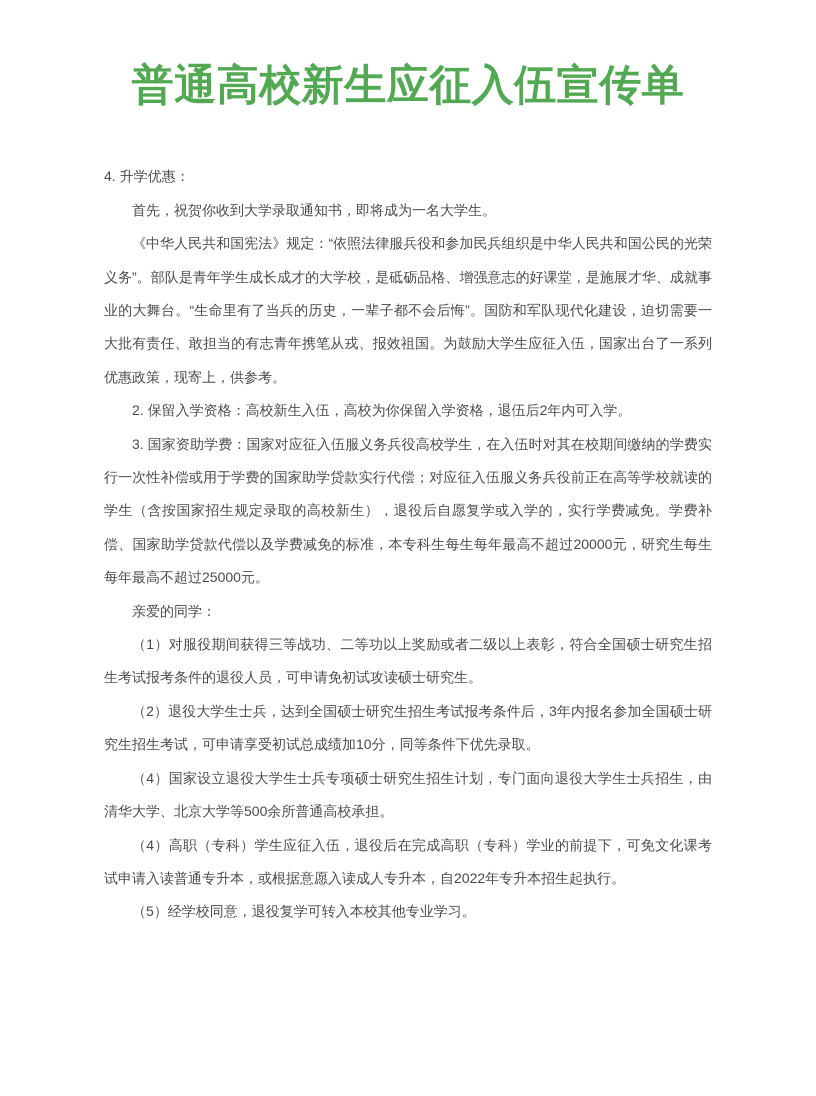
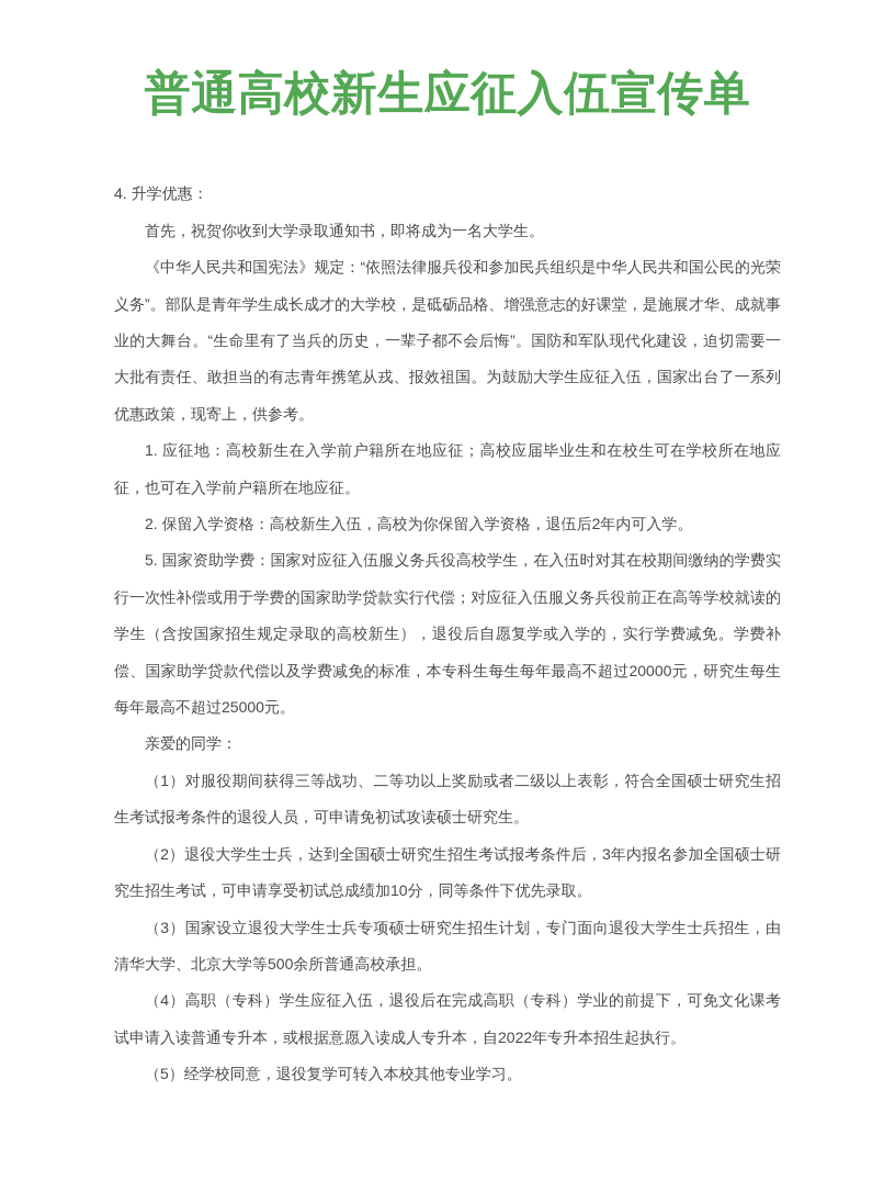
  普通高校新生应征入伍宣传单
  4. 升学优惠：
  首先，祝贺你收到大学录取通知书，即将成为一名大学生。
  《中华人民共和国宪法》规定：“依照法律服兵役和参加民兵组织是中华人民共和国公民的光荣义务”。部队是青年学生成长成才的大学校，是砥砺品格、增强意志的好课堂，是施展才华、成就事业的大舞台。“生命里有了当兵的历史，一辈子都不会后悔”。国防和军队现代化建设，迫切需要一大批有责任、敢担当的有志青年携笔从戎、报效祖国。为鼓励大学生应征入伍，国家出台了一系列优惠政策，现寄上，供参考。
+ 1. 应征地：高校新生在入学前户籍所在地应征；高校应届毕业生和在校生可在学校所在地应征，也可在入学前户籍所在地应征。
  2. 保留入学资格：高校新生入伍，高校为你保留入学资格，退伍后2年内可入学。
- 3. 国家资助学费：国家对应征入伍服义务兵役高校学生，在入伍时对其在校期间缴纳的学费实行一次性补偿或用于学费的国家助学贷款实行代偿；对应征入伍服义务兵役前正在高等学校就读的学生（含按国家招生规定录取的高校新生），退役后自愿复学或入学的，实行学费减免。学费补偿、国家助学贷款代偿以及学费减免的标准，本专科生每生每年最高不超过20000元，研究生每生每年最高不超过25000元。
+ 5. 国家资助学费：国家对应征入伍服义务兵役高校学生，在入伍时对其在校期间缴纳的学费实行一次性补偿或用于学费的国家助学贷款实行代偿；对应征入伍服义务兵役前正在高等学校就读的学生（含按国家招生规定录取的高校新生），退役后自愿复学或入学的，实行学费减免。学费补偿、国家助学贷款代偿以及学费减免的标准，本专科生每生每年最高不超过20000元，研究生每生每年最高不超过25000元。
  亲爱的同学：
  （1）对服役期间获得三等战功、二等功以上奖励或者二级以上表彰，符合全国硕士研究生招生考试报考条件的退役人员，可申请免初试攻读硕士研究生。
  （2）退役大学生士兵，达到全国硕士研究生招生考试报考条件后，3年内报名参加全国硕士研究生招生考试，可申请享受初试总成绩加10分，同等条件下优先录取。
- （4）国家设立退役大学生士兵专项硕士研究生招生计划，专门面向退役大学生士兵招生，由清华大学、北京大学等500余所普通高校承担。
+ （3）国家设立退役大学生士兵专项硕士研究生招生计划，专门面向退役大学生士兵招生，由清华大学、北京大学等500余所普通高校承担。
  （4）高职（专科）学生应征入伍，退役后在完成高职（专科）学业的前提下，可免文化课考试申请入读普通专升本，或根据意愿入读成人专升本，自2022年专升本招生起执行。
  （5）经学校同意，退役复学可转入本校其他专业学习。
